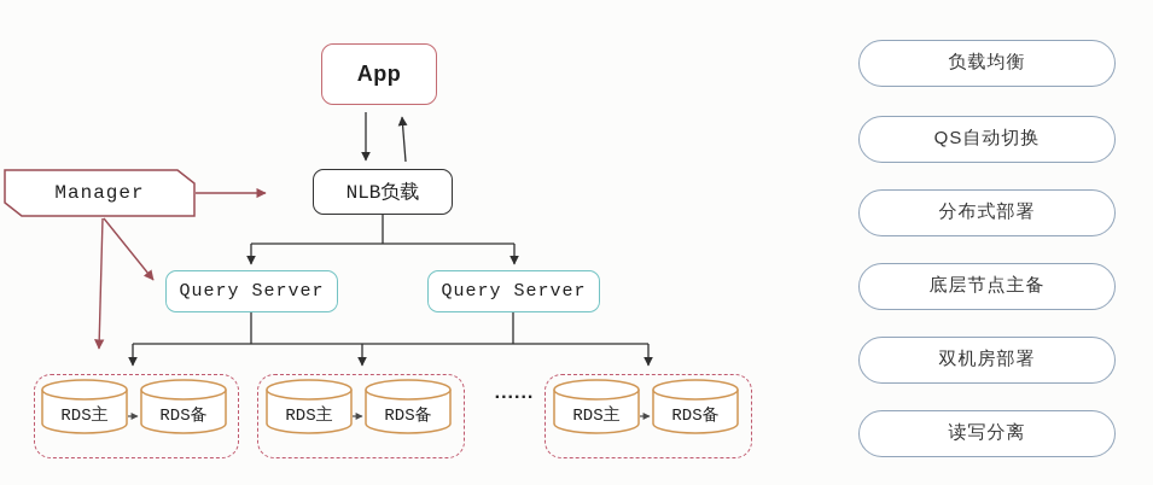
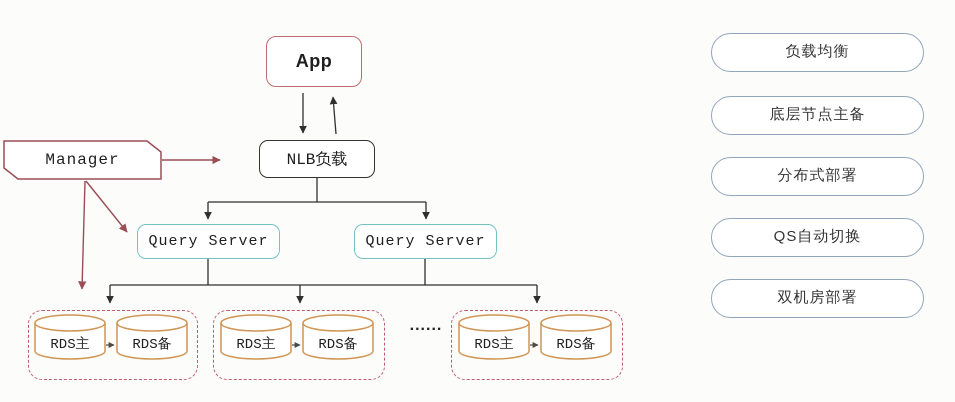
  App
  NLB负载
  Manager
  Query Server
  Query Server
  RDS主
  RDS备
  RDS主
  RDS备
  RDS主
  RDS备
  ......
  负载均衡
- QS自动切换
+ 底层节点主备
  分布式部署
- 底层节点主备
+ QS自动切换
  双机房部署
- 读写分离
